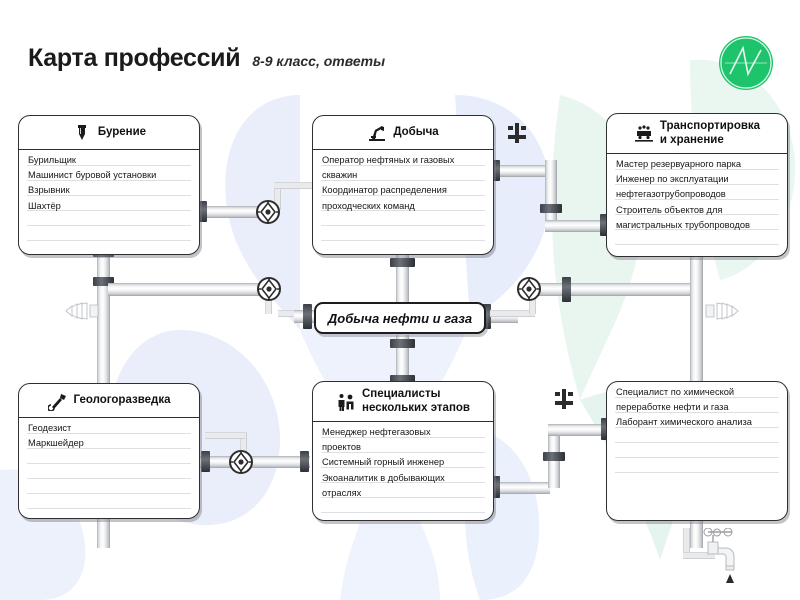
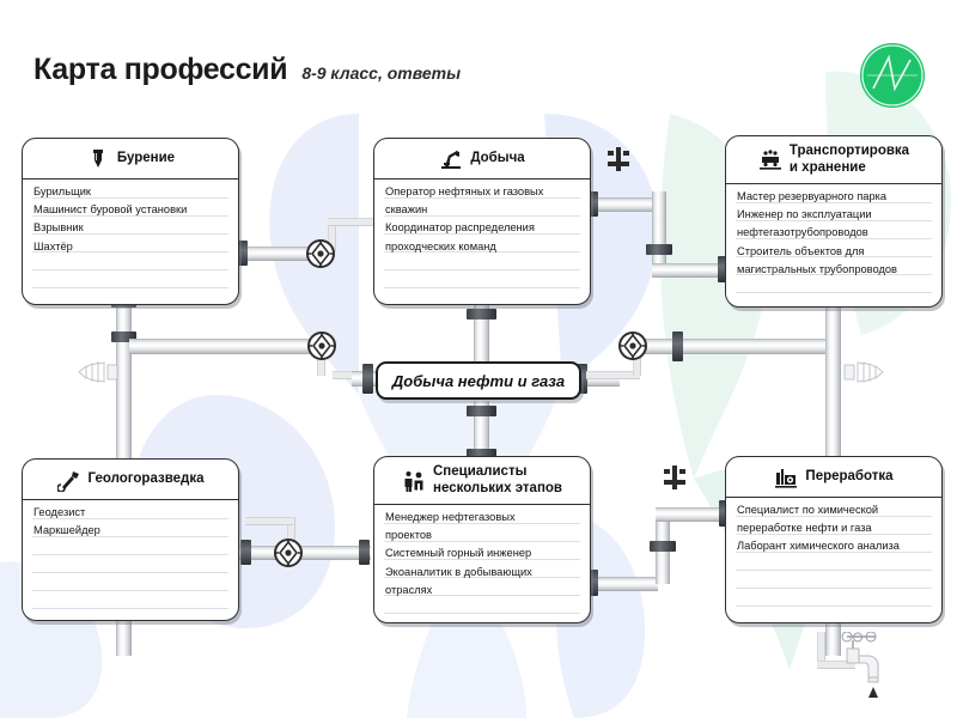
  Карта профессий
  8-9 класс, ответы
  Бурение
  Бурильщик
  Машинист буровой установки
  Взрывник
  Шахтёр
  Добыча
  Оператор нефтяных и газовых
  скважин
  Координатор распределения
  проходческих команд
  Транспортировка
  и хранение
  Мастер резервуарного парка
  Инженер по эксплуатации
  нефтегазотрубопроводов
  Строитель объектов для
  магистральных трубопроводов
  Геологоразведка
  Геодезист
  Маркшейдер
  Специалисты
  нескольких этапов
  Менеджер нефтегазовых
  проектов
  Системный горный инженер
  Экоаналитик в добывающих
  отраслях
+ Переработка
  Специалист по химической
  переработке нефти и газа
  Лаборант химического анализа
  Добыча нефти и газа
